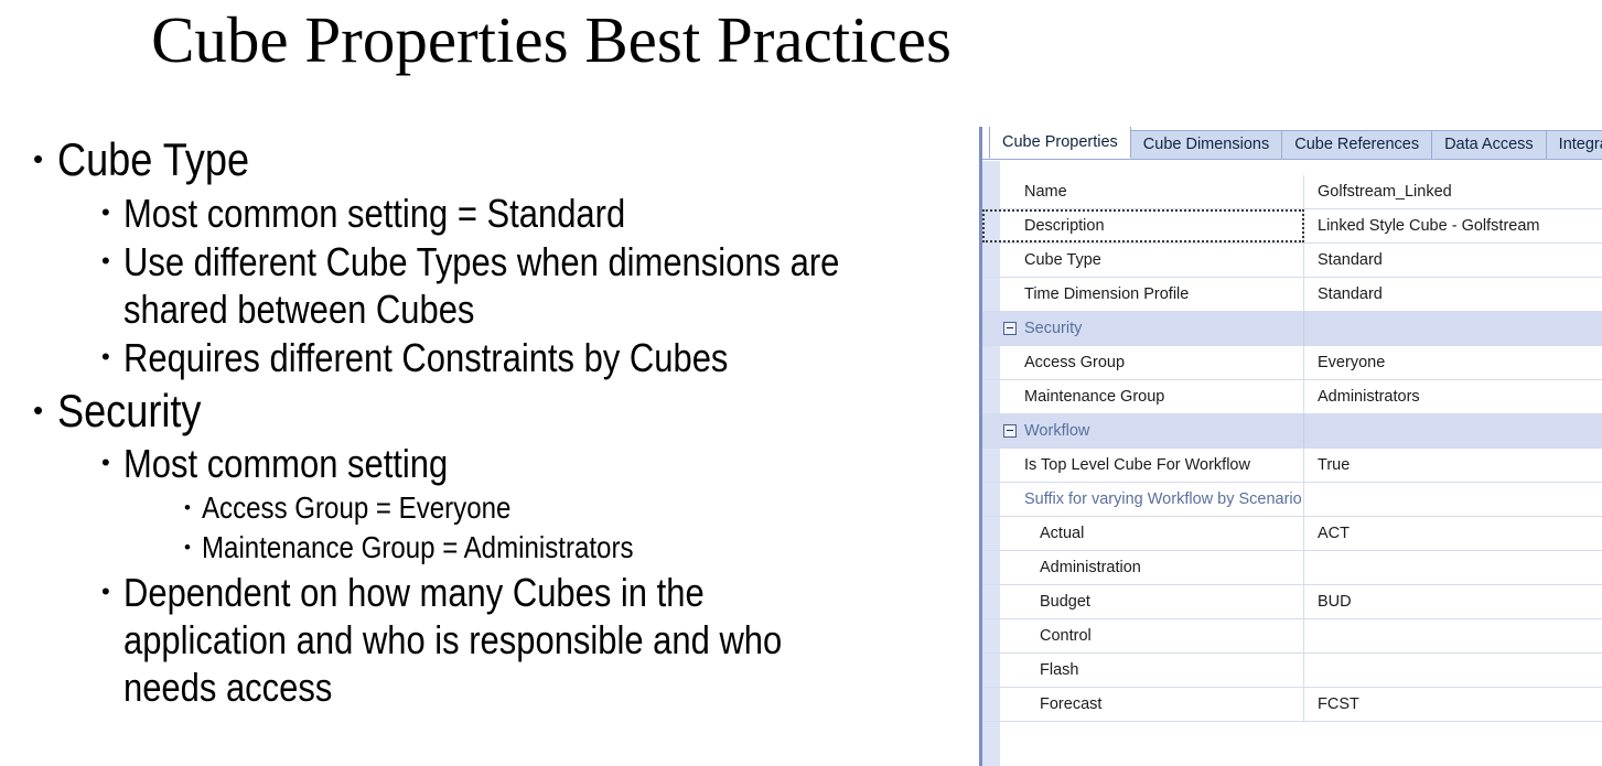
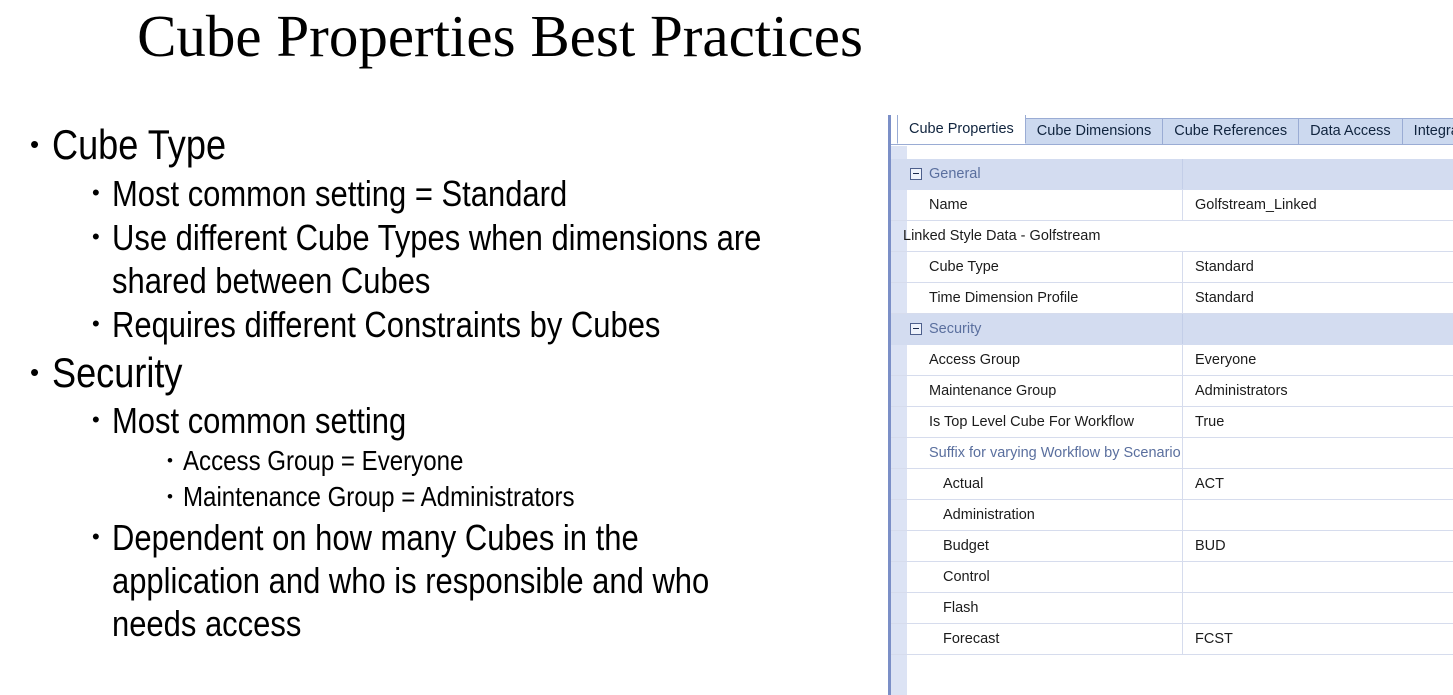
  Cube Properties Best Practices
  •
  Cube Type
  •
  Most common setting = Standard
  •
  Use different Cube Types when dimensions are shared between Cubes
  •
  Requires different Constraints by Cubes
  •
  Security
  •
  Most common setting
  •
  Access Group = Everyone
  •
  Maintenance Group = Administrators
  •
  Dependent on how many Cubes in the application and who is responsible and who needs access
  Cube Properties
  Cube Dimensions
  Cube References
  Data Access
+ General
  Name
  Golfstream_Linked
- Description
- Linked Style Cube - Golfstream
+ Linked Style Data - Golfstream
  Cube Type
  Standard
  Time Dimension Profile
  Standard
  Security
  Access Group
  Everyone
  Maintenance Group
  Administrators
- Workflow
  Is Top Level Cube For Workflow
  True
  Suffix for varying Workflow by Scenario
  Actual
  ACT
  Administration
  Budget
  BUD
  Control
  Flash
  Forecast
  FCST
